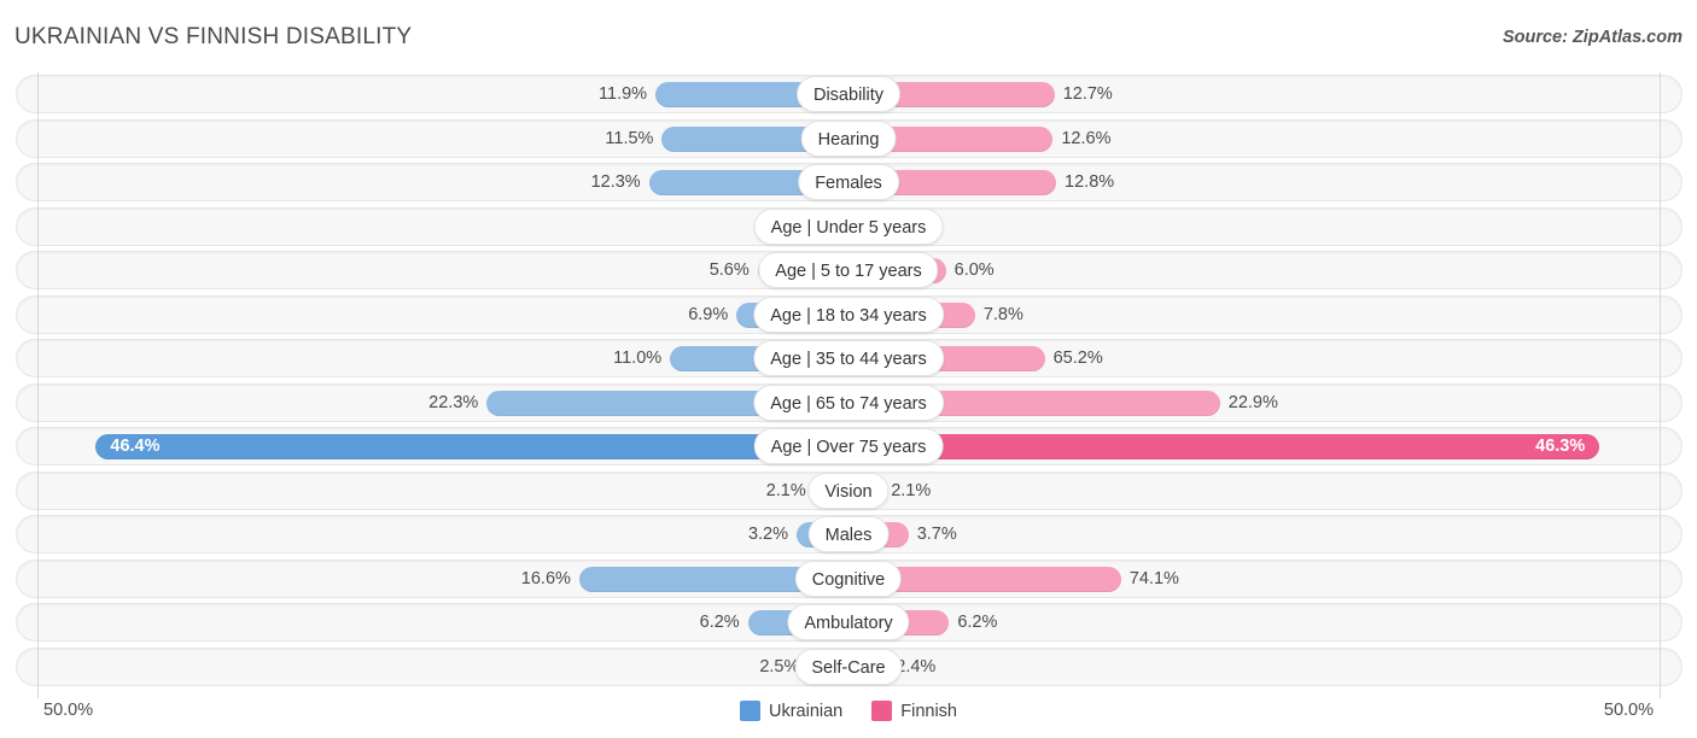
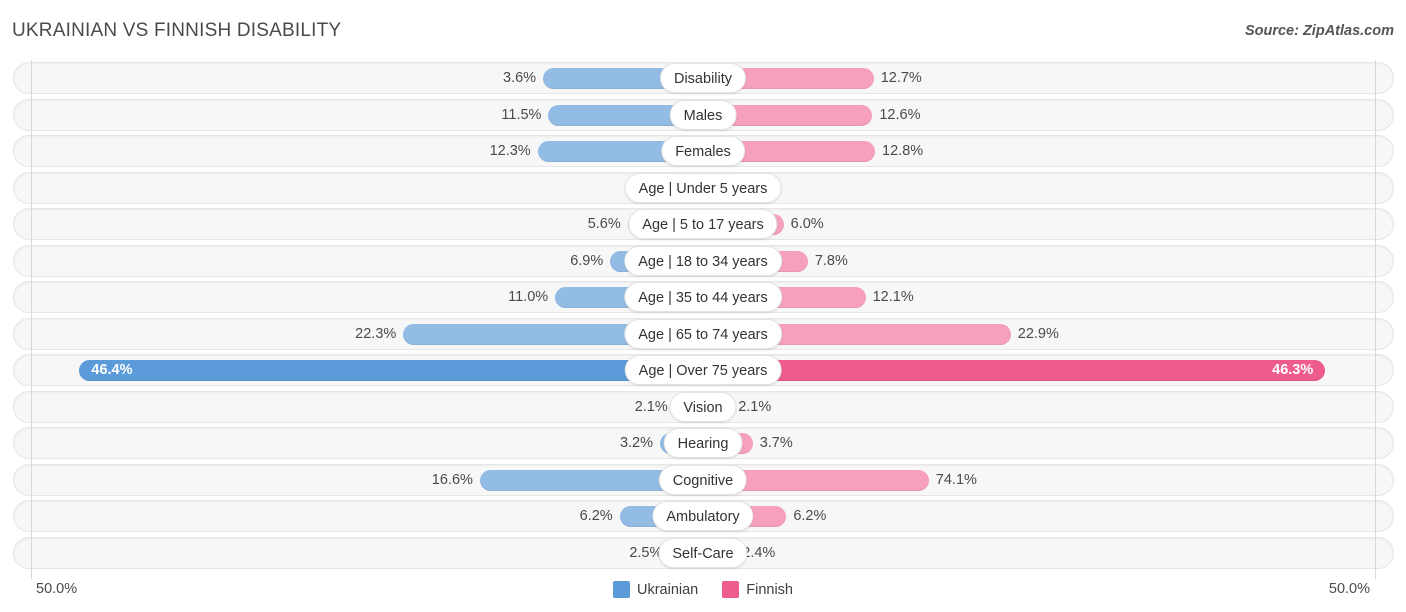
  UKRAINIAN VS FINNISH DISABILITY
  Source: ZipAtlas.com
- 11.9%
+ 3.6%
  12.7%
  Disability
  11.5%
  12.6%
- Hearing
+ Males
  12.3%
  12.8%
  Females
  Age | Under 5 years
  5.6%
  6.0%
  Age | 5 to 17 years
  6.9%
  7.8%
  Age | 18 to 34 years
  11.0%
- 65.2%
+ 12.1%
  Age | 35 to 44 years
  22.3%
  22.9%
  Age | 65 to 74 years
  46.4%
  46.3%
  Age | Over 75 years
  2.1%
  2.1%
  Vision
  3.2%
  3.7%
- Males
+ Hearing
  16.6%
  74.1%
  Cognitive
  6.2%
  6.2%
  Ambulatory
  2.5%
  .4%
  Self-Care
  50.0%
  50.0%
  Ukrainian
  Finnish
